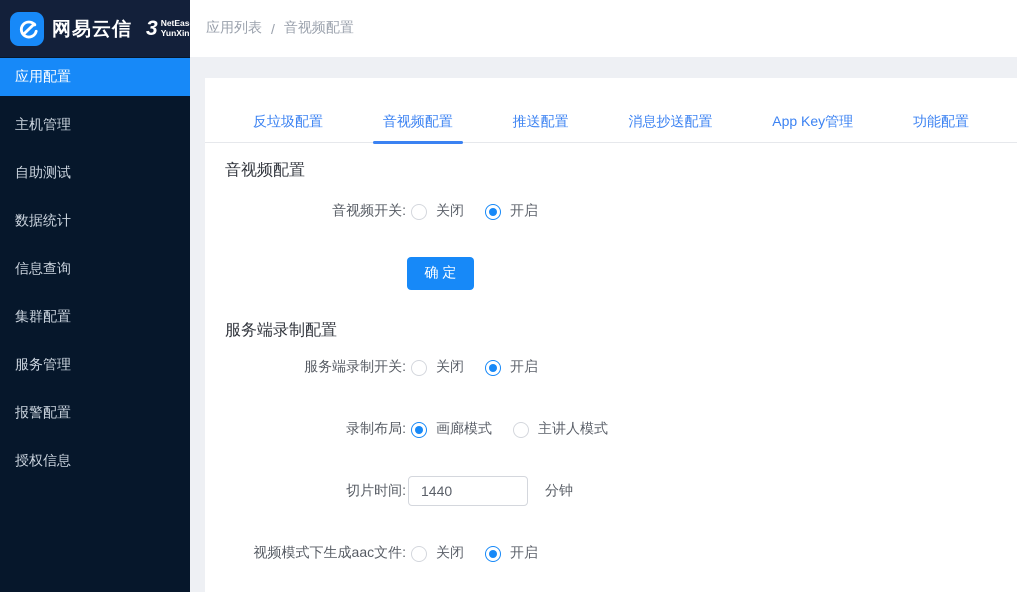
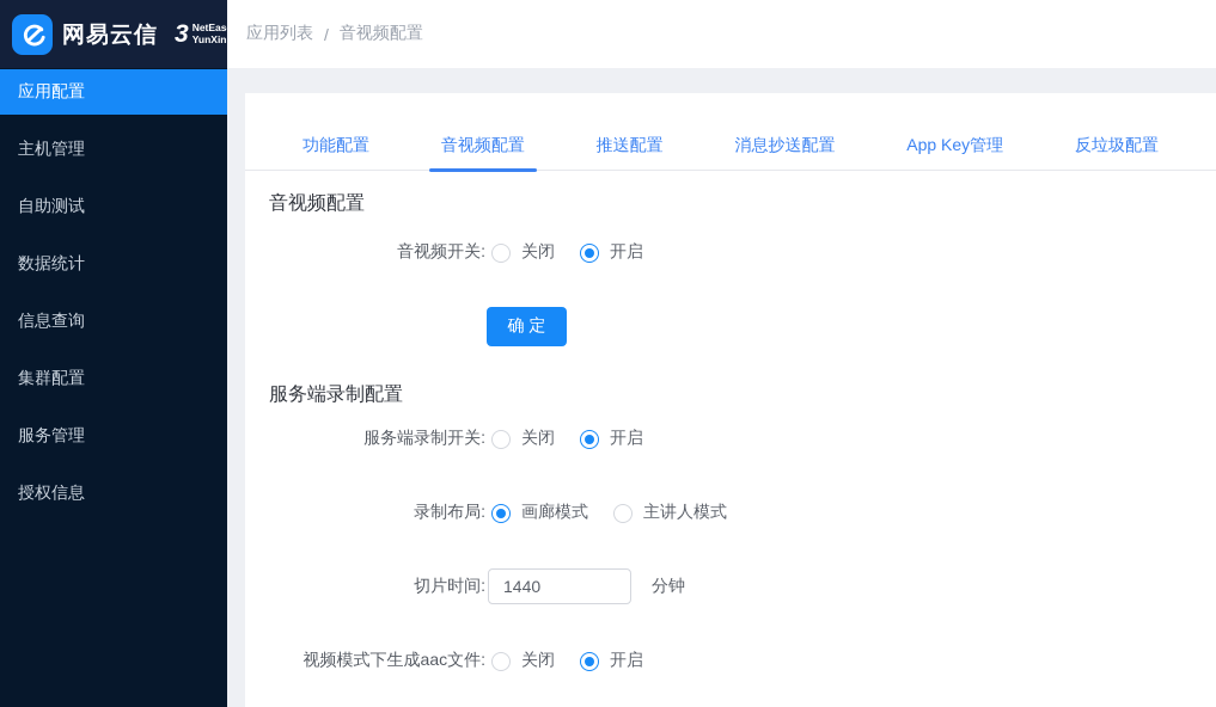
  网易云信
  3
  NetEas
  YunXin
  应用配置
  主机管理
  自助测试
  数据统计
  信息查询
  集群配置
  服务管理
- 报警配置
  授权信息
  应用列表
  /
  音视频配置
- 反垃圾配置
+ 功能配置
  音视频配置
  推送配置
  消息抄送配置
  App Key管理
- 功能配置
+ 反垃圾配置
  音视频配置
  音视频开关:
  关闭
  开启
  确 定
  服务端录制配置
  服务端录制开关:
  关闭
  开启
  录制布局:
  画廊模式
  主讲人模式
  切片时间:
  1440
  分钟
  视频模式下生成aac文件:
  关闭
  开启
